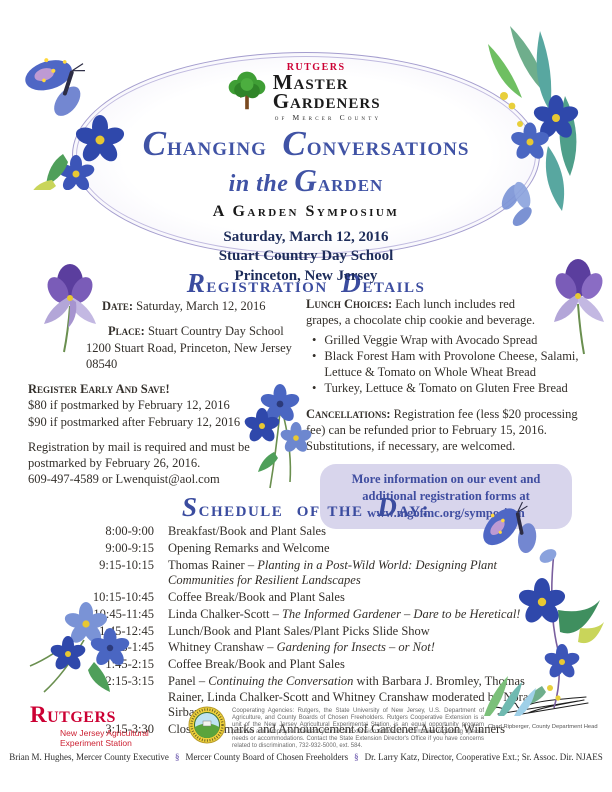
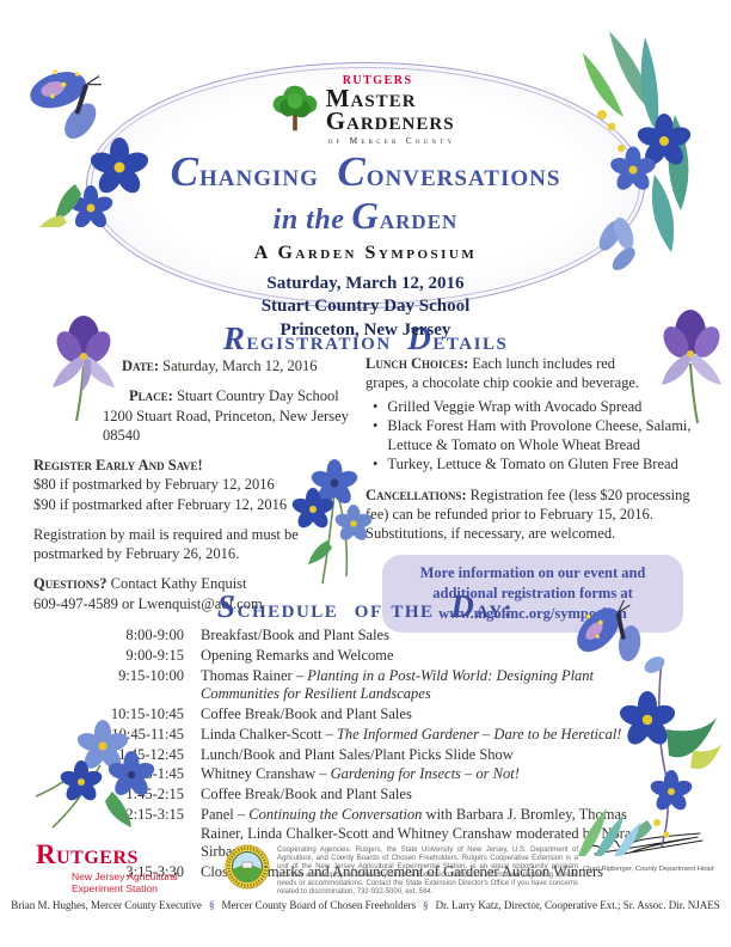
  RUTGERS
  Master
  Gardeners
  of Mercer County
  Changing Conversations
  in the Garden
  A Garden Symposium
  Saturday, March 12, 2016
  Stuart Country Day School
  Princeton, New Jersey
  Registration Details
  Date: Saturday, March 12, 2016
  Place: Stuart Country Day School
  1200 Stuart Road, Princeton, New Jersey 08540
  Register Early And Save!
  $80 if postmarked by February 12, 2016
  $90 if postmarked after February 12, 2016
  Registration by mail is required and must be postmarked by February 26, 2016.
+ Questions? Contact Kathy Enquist
  609-497-4589 or Lwenquist@aol.com
  Lunch Choices: Each lunch includes red grapes, a chocolate chip cookie and beverage.
  •
  Grilled Veggie Wrap with Avocado Spread
  •
  Black Forest Ham with Provolone Cheese, Salami, Lettuce & Tomato on Whole Wheat Bread
  •
  Turkey, Lettuce & Tomato on Gluten Free Bread
  Cancellations: Registration fee (less $20 processing fee) can be refunded prior to February 15, 2016. Substitutions, if necessary, are welcomed.
  More information on our event and additional registration forms at www.mgofmc.org/sympom
  Schedule of the Day:
  8:00-9:00
  Breakfast/Book and Plant Sales
  9:00-9:15
  Opening Remarks and Welcome
- 9:15-10:15
+ 9:15-10:00
  Thomas Rainer – Planting in a Post-Wild World: Designing Plant Communities for Resilient Landscapes
  10:15-10:45
  Coffee Break/Book and Plant Sales
  :45-11:45
  Linda Chalker-Scott – The Informed Gardener – Dare to be Heretical!
  15-12:45
  Lunch/Book and Plant Sales/Plant Picks Slide Show
  Whitney Cranshaw – Gardening for Insects – or Not!
  1:5-2:15
  Coffee Break/Book and Plant Sales
  2:15-3:15
  Panel – Continuing the Conversation with Barbara J. Bromley, Thomas Rainer, Linda Chalker-Scott and Whitney Cranshaw moderated b Nra Sirba
  3:15-3:30
  Closmarks and Announcement of Gardener Auction Winners
  Rutgers
  New Jersey Agricultural
  Experiment Station
  Brian M. Hughes, Mercer County Executive § Mercer County Board of Chosen Freeholders § Dr. Larry Katz, Director, Cooperative Ext.; Sr. Assoc. Dir. NJAES
